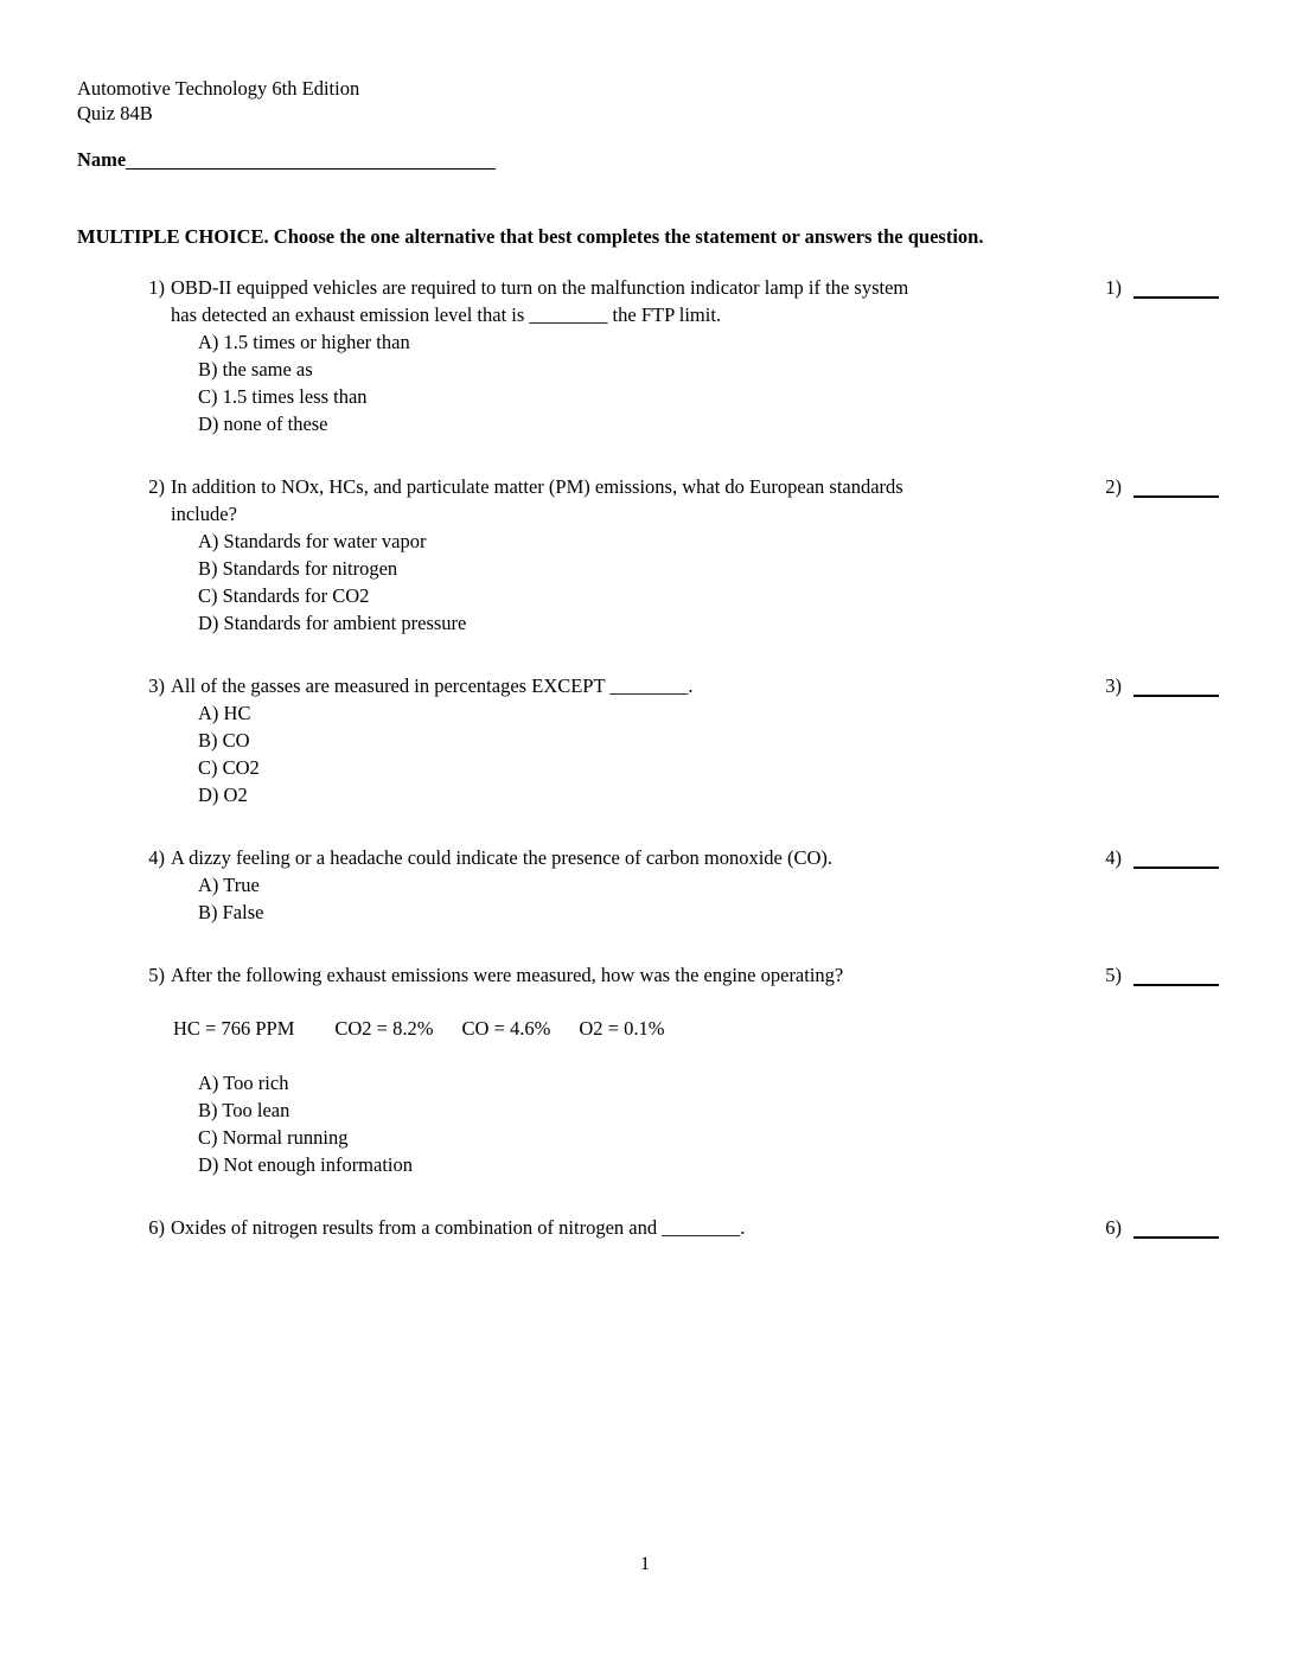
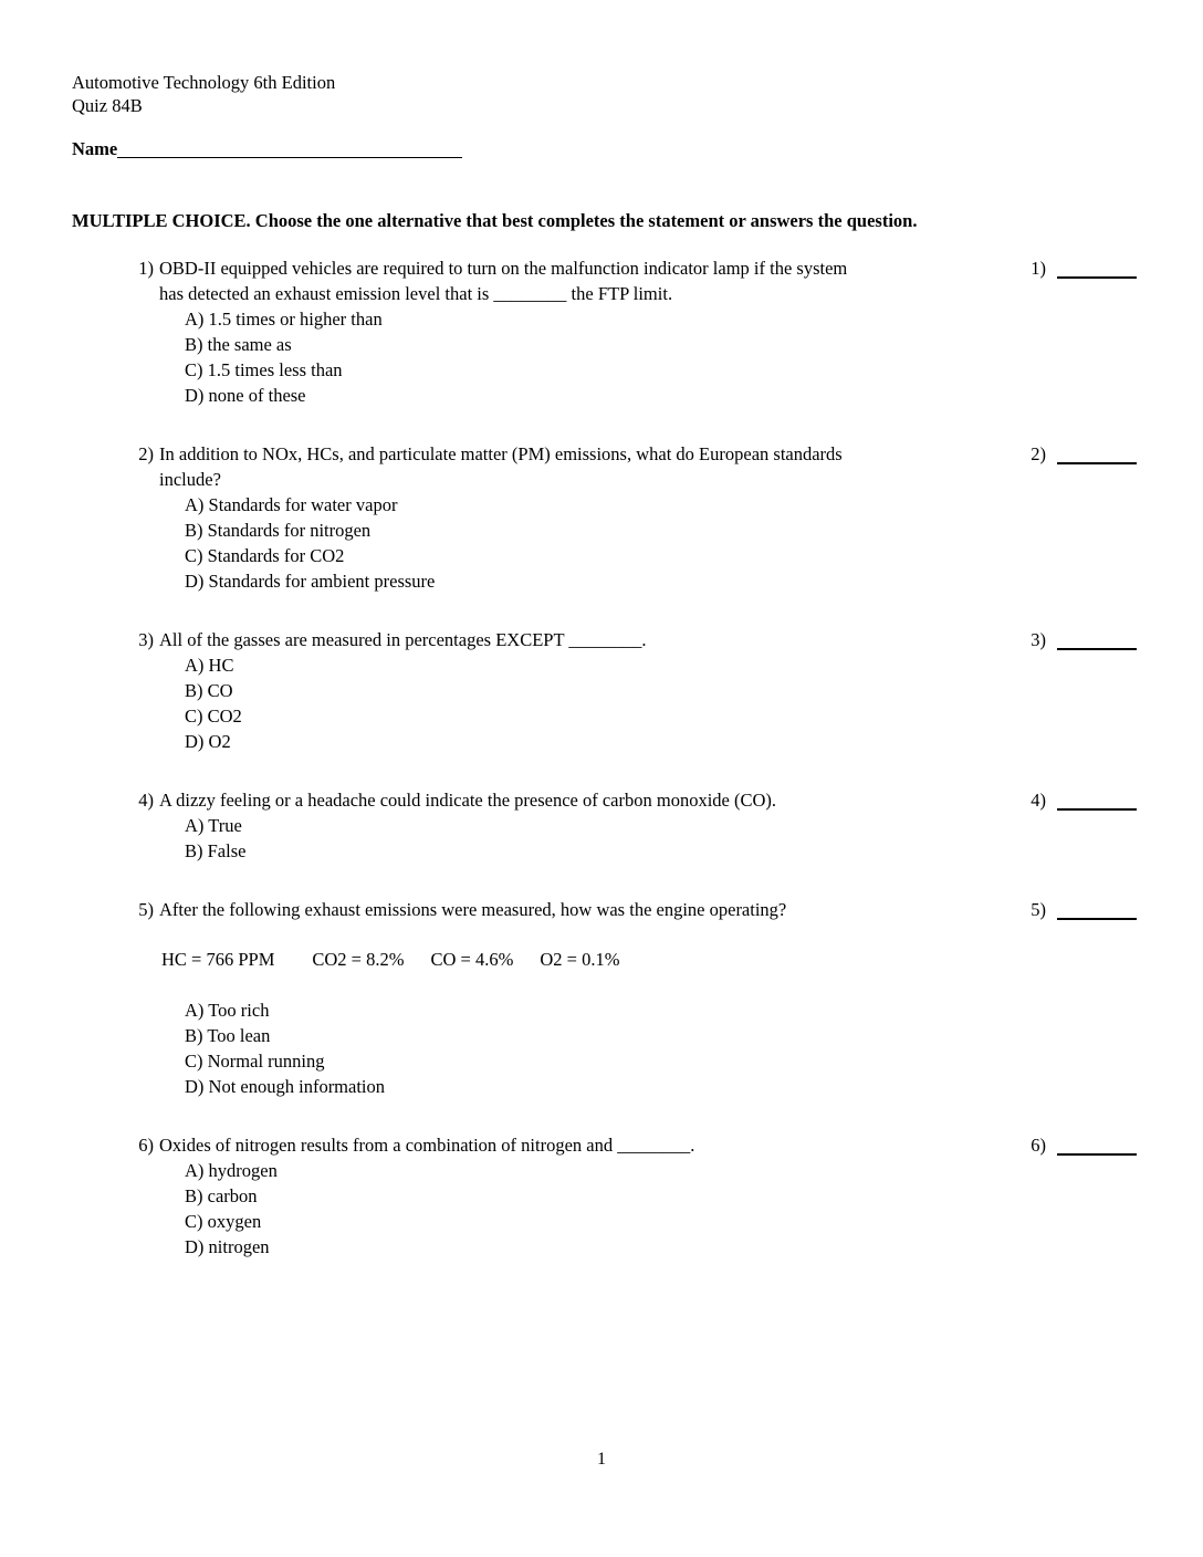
  Automotive Technology 6th Edition
  Quiz 84B
  Name
  MULTIPLE CHOICE. Choose the one alternative that best completes the statement or answers the question.
  1)
  OBD-II equipped vehicles are required to turn on the malfunction indicator lamp if the system
  has detected an exhaust emission level that is ________ the FTP limit.
  A) 1.5 times or higher than
  B) the same as
  C) 1.5 times less than
  D) none of these
  1)
  2)
  In addition to NOx, HCs, and particulate matter (PM) emissions, what do European standards
  include?
  A) Standards for water vapor
  B) Standards for nitrogen
  C) Standards for CO2
  D) Standards for ambient pressure
  2)
  3)
  All of the gasses are measured in percentages EXCEPT ________.
  A) HC
  B) CO
  C) CO2
  D) O2
  3)
  4)
  A dizzy feeling or a headache could indicate the presence of carbon monoxide (CO).
  A) True
  B) False
  4)
  5)
  After the following exhaust emissions were measured, how was the engine operating?
  HC = 766 PPM CO2 = 8.2% CO = 4.6% O2 = 0.1%
  A) Too rich
  B) Too lean
  C) Normal running
  D) Not enough information
  5)
  6)
  Oxides of nitrogen results from a combination of nitrogen and ________.
+ A) hydrogen
+ B) carbon
+ C) oxygen
+ D) nitrogen
  6)
  1
